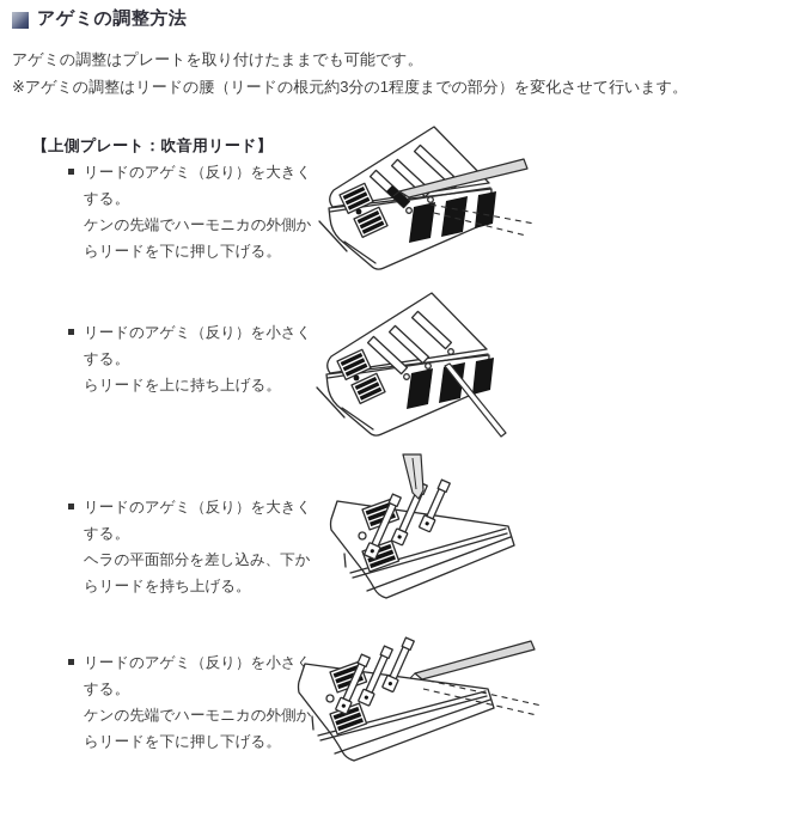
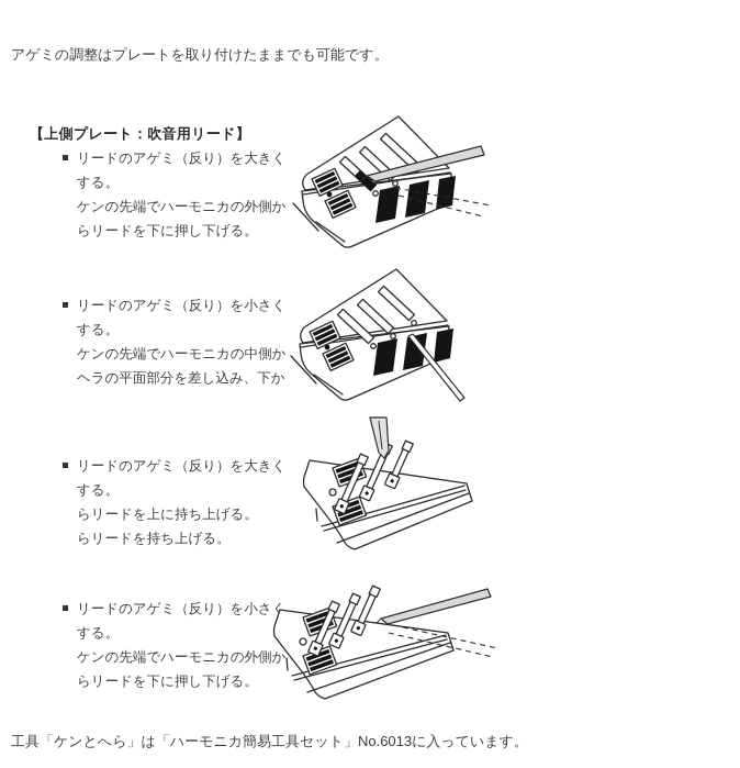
- アゲミの調整方法
  アゲミの調整はプレートを取り付けたままでも可能です。
- ※アゲミの調整はリードの腰（リードの根元約3分の1程度までの部分）を変化させて行います。
  【上側プレート：吹音用リード】
  リードのアゲミ（反り）を大きく
  する。
  ケンの先端でハーモニカの外側か
  らリードを下に押し下げる。
  リードのアゲミ（反り）を小さく
  する。
+ ケンの先端でハーモニカの中側か
- らリードを上に持ち上げる。
+ ヘラの平面部分を差し込み、下か
  リードのアゲミ（反り）を大きく
  する。
- ヘラの平面部分を差し込み、下か
+ らリードを上に持ち上げる。
  らリードを持ち上げる。
  リードのアゲミ（反り）を小さく
  する。
  ケンの先端でハーモニカの外側か
  らリードを下に押し下げる。
+ 工具「ケンとへら」は「ハーモニカ簡易工具セット」No.6013に入っています。
